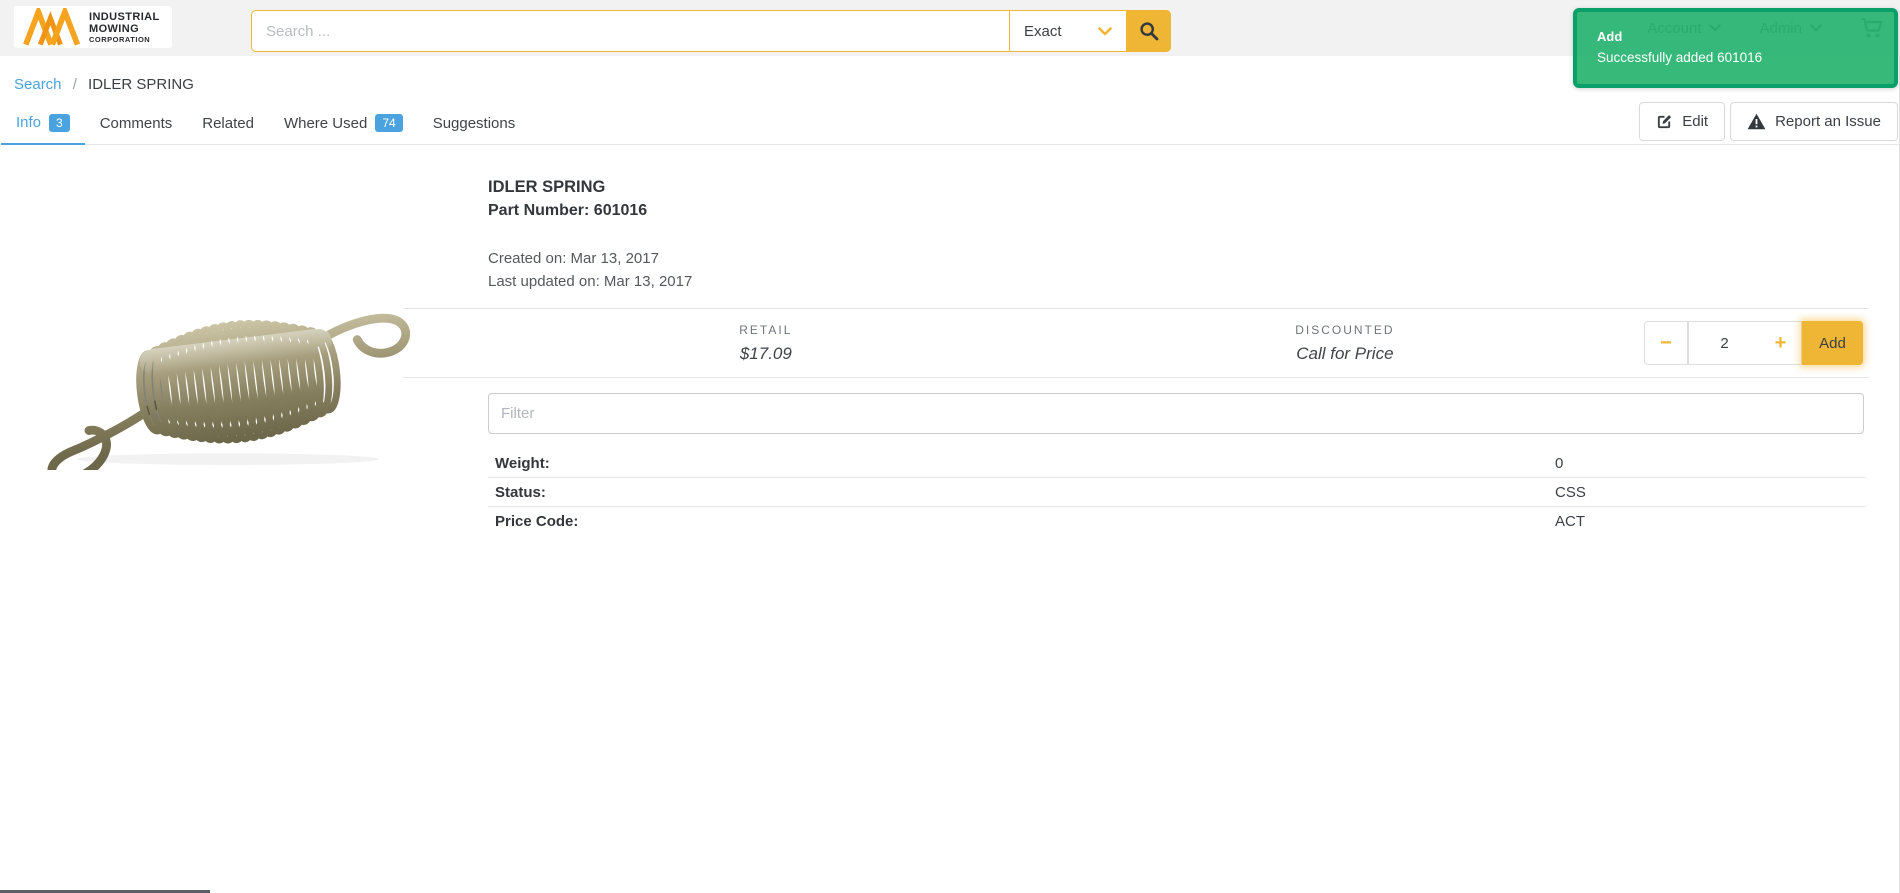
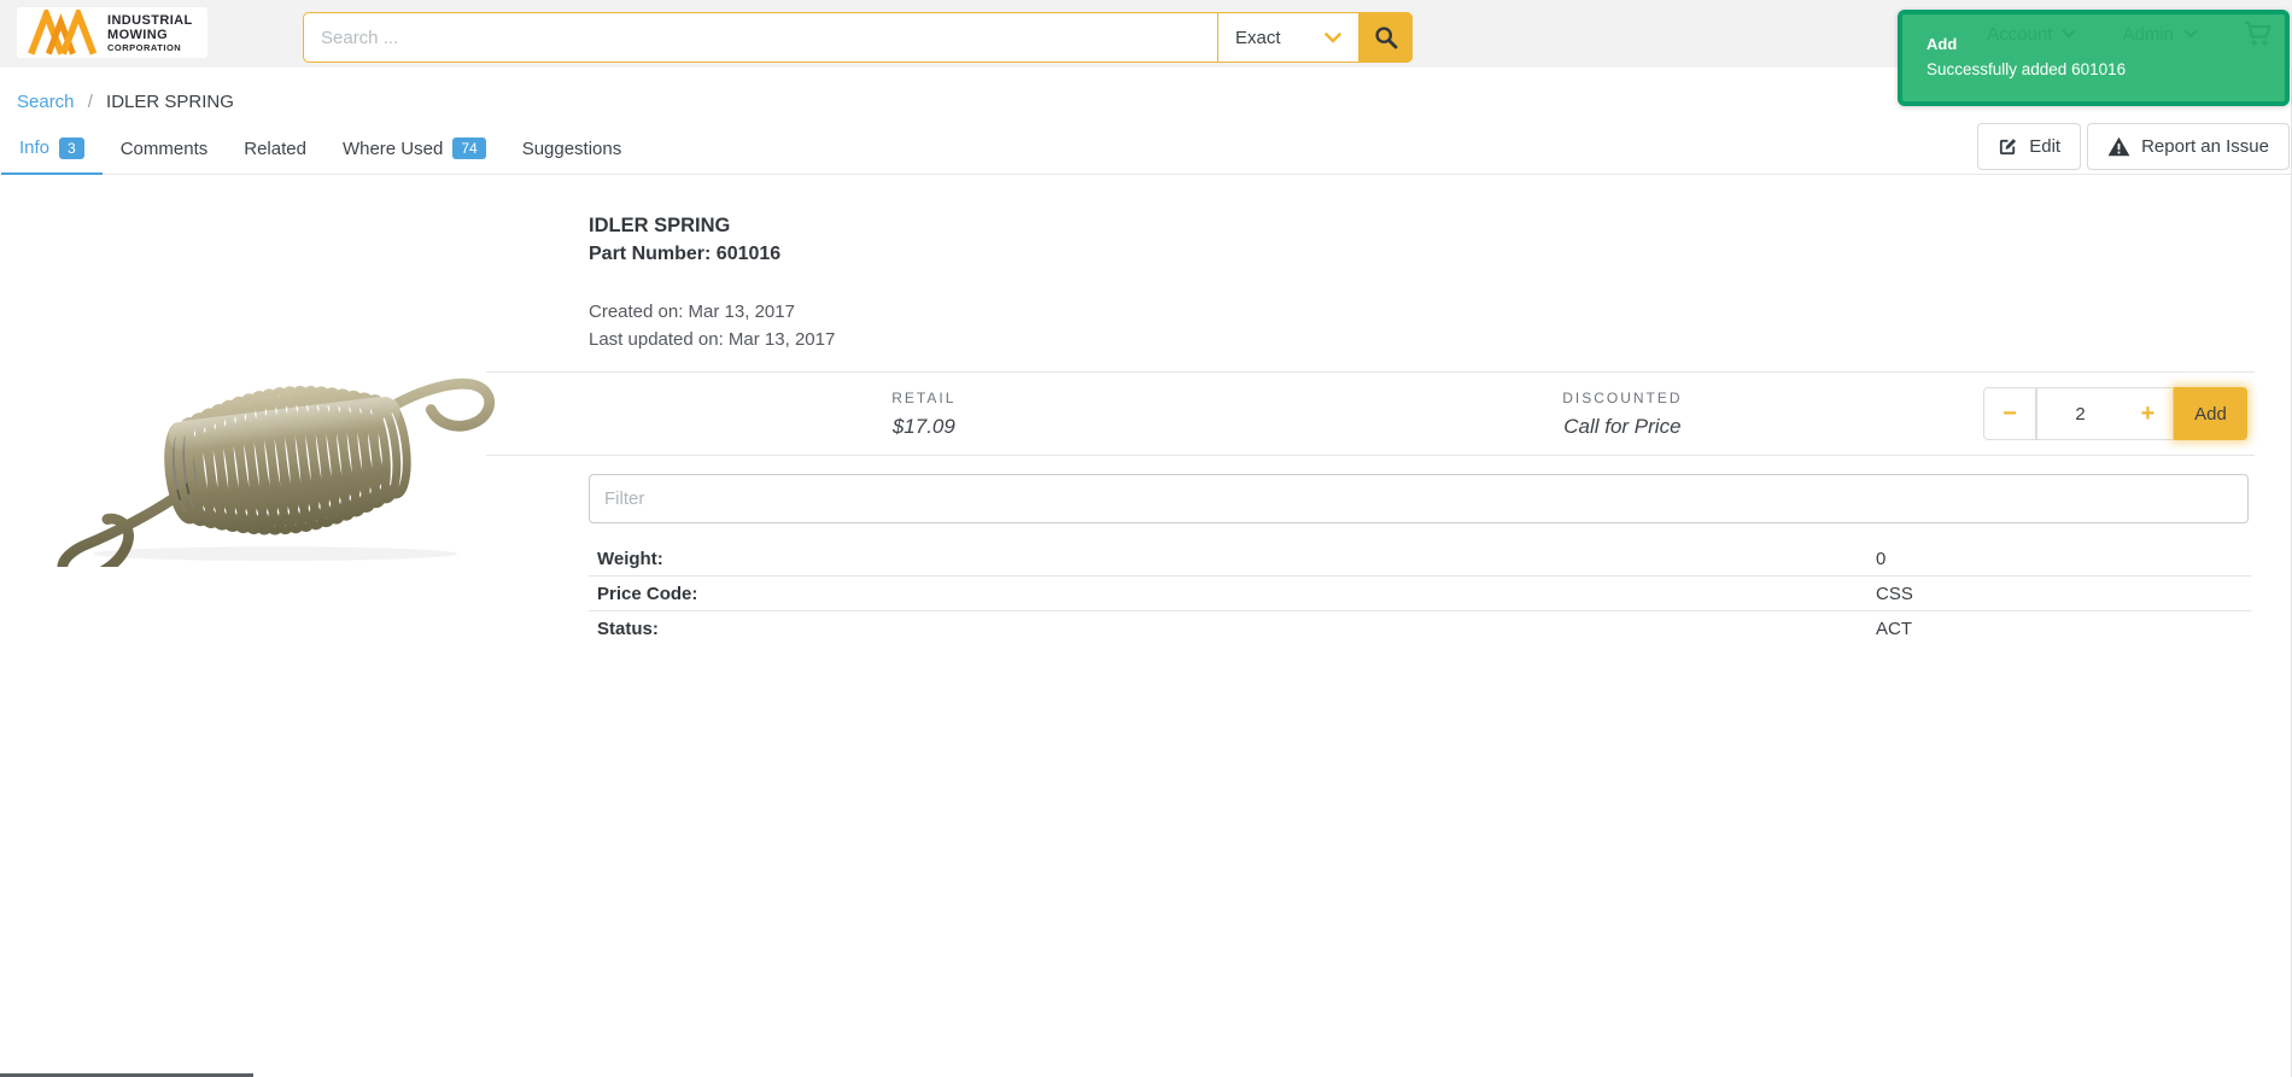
  INDUSTRIAL
  MOWING
  CORPORATION
  Search ...
  Exact
  Add
  Successfully added 601016
  Search / IDLER SPRING
  Info
  3
  Comments
  Related
  Where Used
  74
  Suggestions
  Edit
  Report an Issue
  IDLER SPRING
  Part Number: 601016
  Created on: Mar 13, 2017
  Last updated on: Mar 13, 2017
  RETAIL
  $17.09
  DISCOUNTED
  Call for Price
  −
  2
  +
  Add
  Filter
  Weight:
  0
- Status:
+ Price Code:
  CSS
- Price Code:
+ Status:
  ACT
